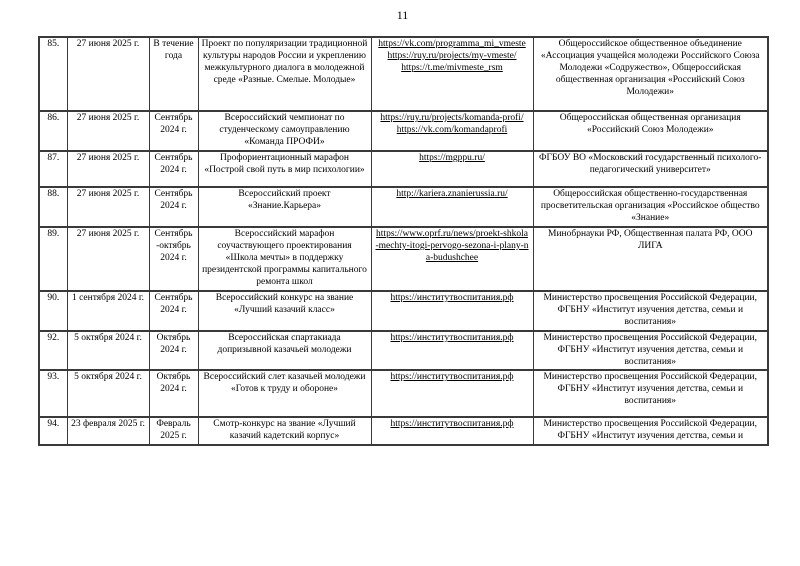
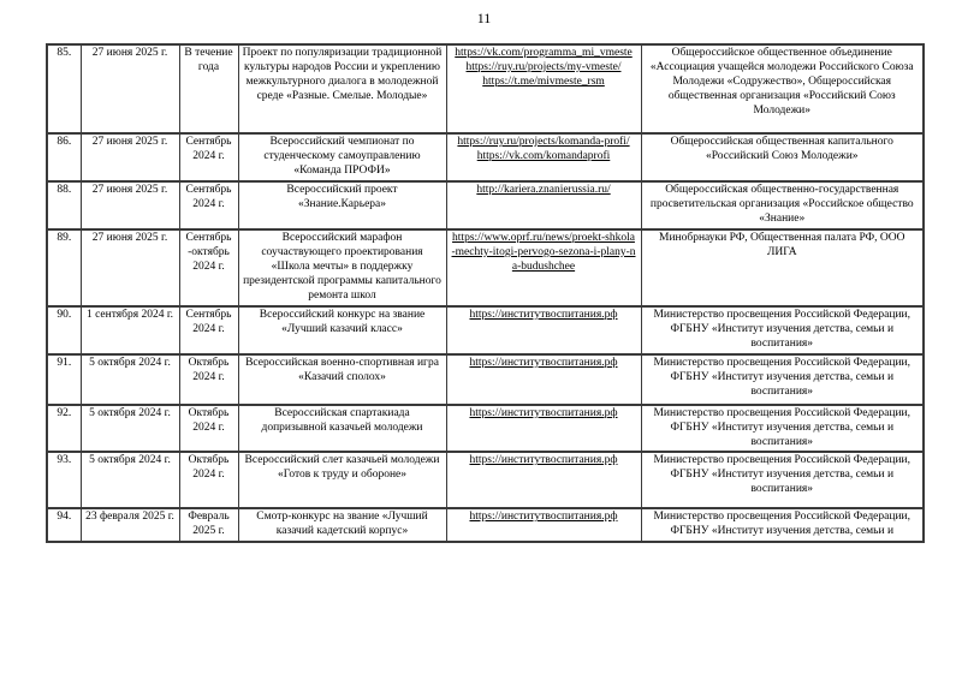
  11
  85.	27 июня 2025 г.	В течение года	Проект по популяризации традиционной культуры народов России и укреплению межкультурного диалога в молодежной среде «Разные. Смелые. Молодые»	https://vk.com/programma_mi_vmestehttps://ruy.ru/projects/my-vmeste/https://t.me/mivmeste_rsm	Общероссийское общественное объединение «Ассоциация учащейся молодежи Российского Союза Молодежи «Содружество», Общероссийская общественная организация «Российский Союз Молодежи»
- 86.	27 июня 2025 г.	Сентябрь 2024 г.	Всероссийский чемпионат по студенческому самоуправлению «Команда ПРОФИ»	https://ruy.ru/projects/komanda-profi/https://vk.com/komandaprofi	Общероссийская общественная организация «Российский Союз Молодежи»
+ 86.	27 июня 2025 г.	Сентябрь 2024 г.	Всероссийский чемпионат по студенческому самоуправлению «Команда ПРОФИ»	https://ruy.ru/projects/komanda-profi/https://vk.com/komandaprofi	Общероссийская общественная капитального «Российский Союз Молодежи»
- 87.	27 июня 2025 г.	Сентябрь 2024 г.	Профориентационный марафон «Построй свой путь в мир психологии»	https://mgppu.ru/	ФГБОУ ВО «Московский государственный психолого-педагогический университет»
  88.	27 июня 2025 г.	Сентябрь 2024 г.	Всероссийский проект «Знание.Карьера»	http://kariera.znanierussia.ru/	Общероссийская общественно-государственная просветительская организация «Российское общество «Знание»
  89.	27 июня 2025 г.	Сентябрь -октябрь 2024 г.	Всероссийский марафон соучаствующего проектирования «Школа мечты» в поддержку президентской программы капитального ремонта школ	https://www.oprf.ru/news/proekt-shkola-mechty-itogi-pervogo-sezona-i-plany-na-budushchee	Минобрнауки РФ, Общественная палата РФ, ООО ЛИГА
  90.	1 сентября 2024 г.	Сентябрь 2024 г.	Всероссийский конкурс на звание «Лучший казачий класс»	https://институтвоспитания.рф	Министерство просвещения Российской Федерации, ФГБНУ «Институт изучения детства, семьи и воспитания»
+ 91.	5 октября 2024 г.	Октябрь 2024 г.	Всероссийская военно-спортивная игра «Казачий сполох»	https://институтвоспитания.рф	Министерство просвещения Российской Федерации, ФГБНУ «Институт изучения детства, семьи и воспитания»
  92.	5 октября 2024 г.	Октябрь 2024 г.	Всероссийская спартакиада допризывной казачьей молодежи	https://институтвоспитания.рф	Министерство просвещения Российской Федерации, ФГБНУ «Институт изучения детства, семьи и воспитания»
  93.	5 октября 2024 г.	Октябрь 2024 г.	Всероссийский слет казачьей молодежи «Готов к труду и обороне»	https://институтвоспитания.рф	Министерство просвещения Российской Федерации, ФГБНУ «Институт изучения детства, семьи и воспитания»
  94.	23 февраля 2025 г.	Февраль 2025 г.	Смотр-конкурс на звание «Лучший казачий кадетский корпус»	https://институтвоспитания.рф	Министерство просвещения Российской Федерации, ФГБНУ «Институт изучения детства, семьи и
